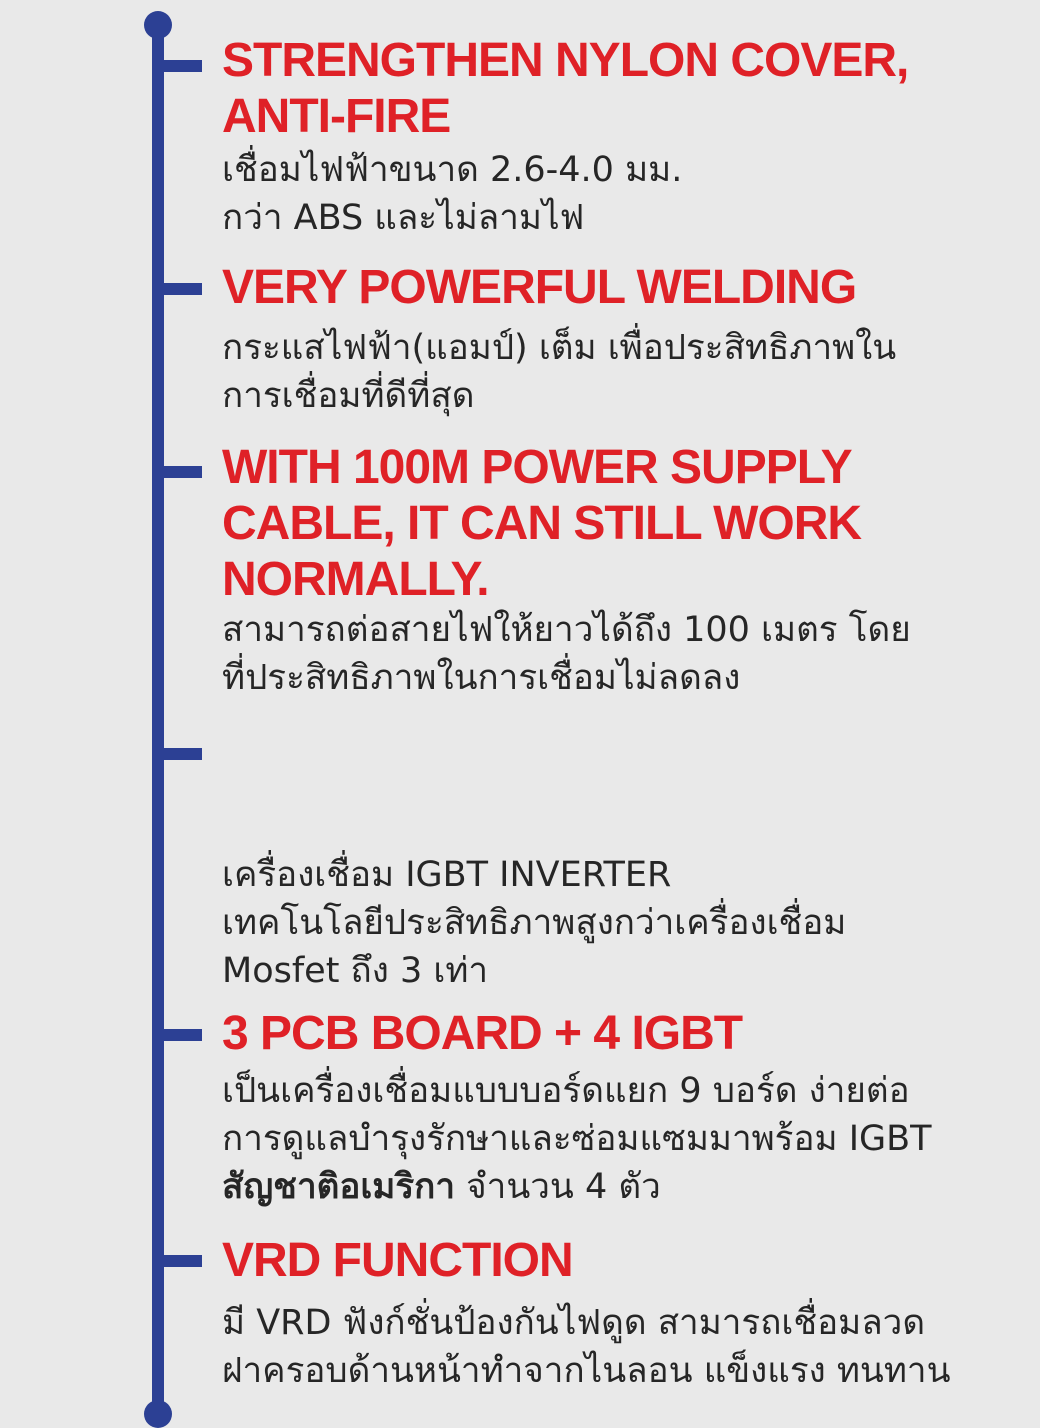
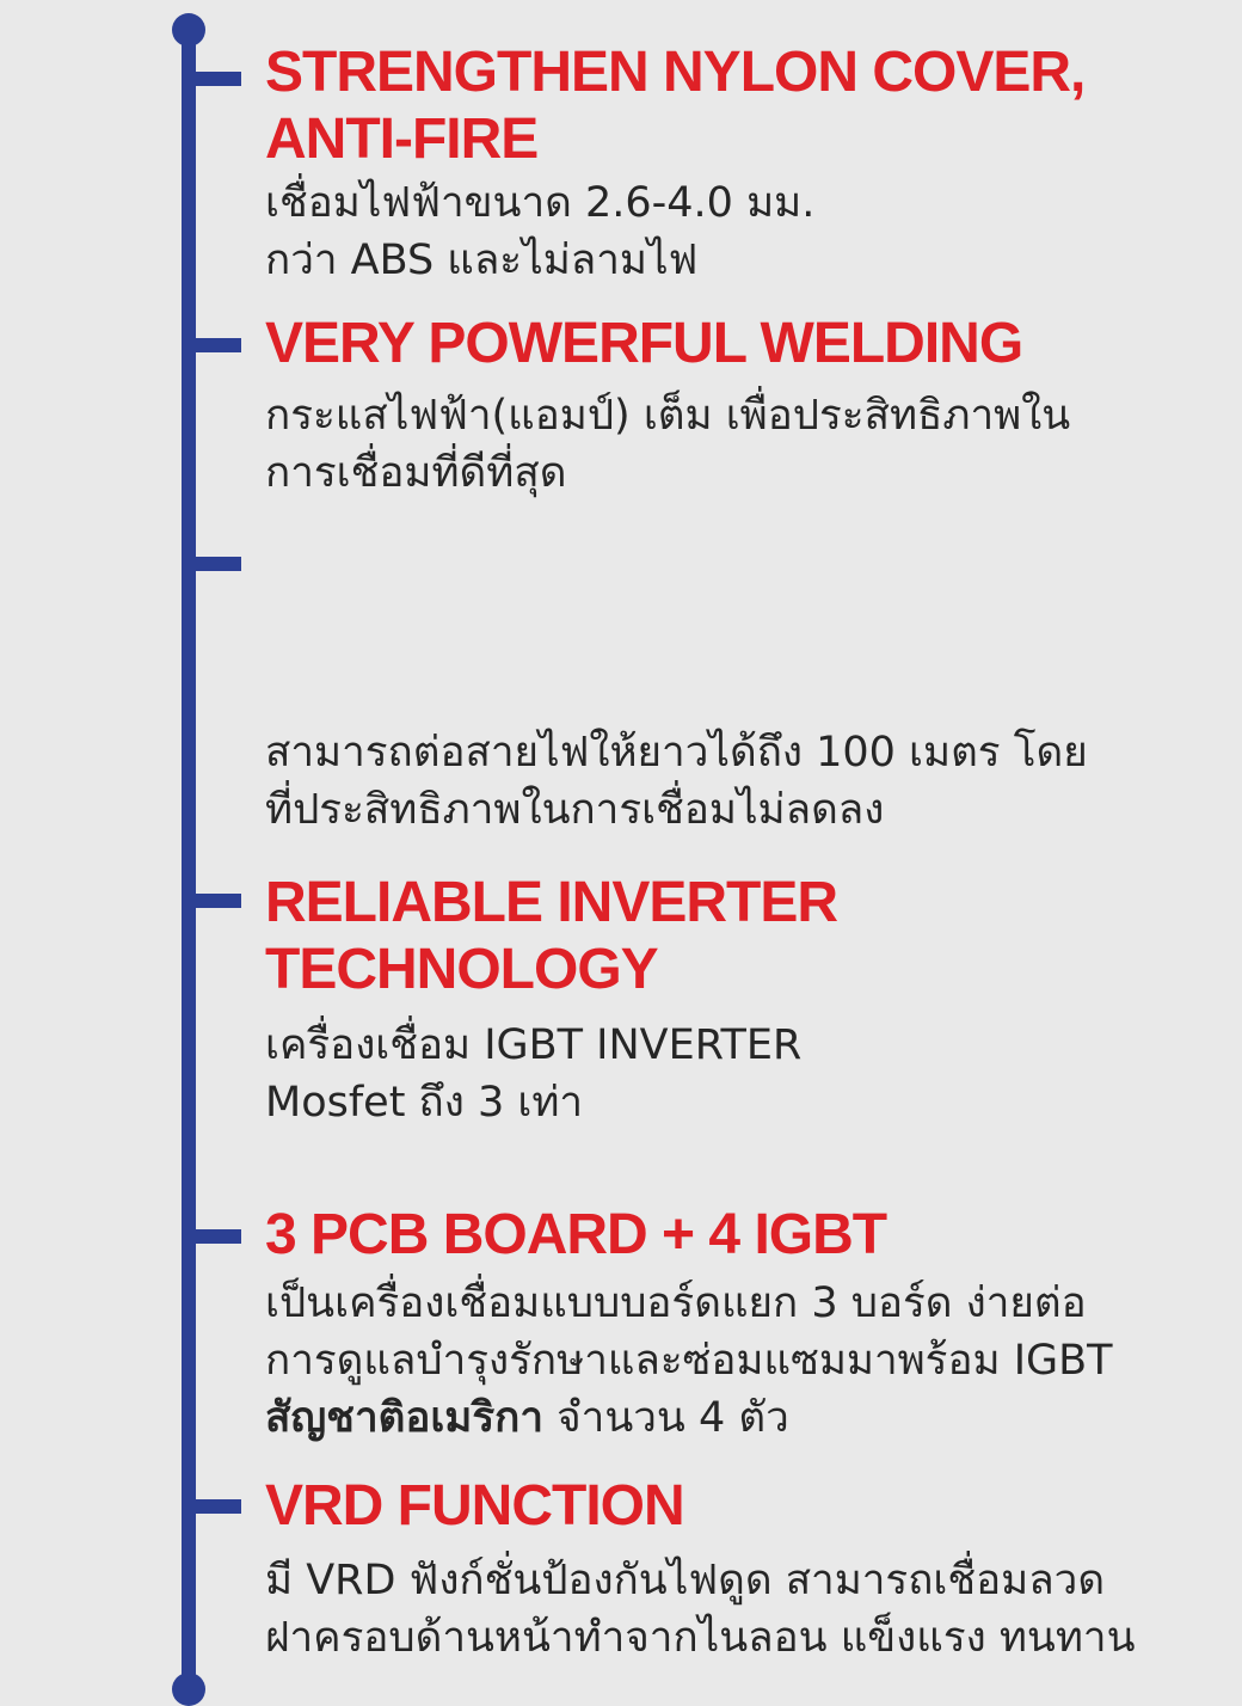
  STRENGTHEN NYLON COVER,
  ANTI-FIRE
  เชื่อมไฟฟ้าขนาด 2.6-4.0 มม.
  กว่า ABS และไม่ลามไฟ
  VERY POWERFUL WELDING
  กระแสไฟฟ้า(แอมป์) เต็ม เพื่อประสิทธิภาพใน
  การเชื่อมที่ดีที่สุด
- WITH 100M POWER SUPPLY
- CABLE, IT CAN STILL WORK
- NORMALLY.
  สามารถต่อสายไฟให้ยาวได้ถึง 100 เมตร โดย
  ที่ประสิทธิภาพในการเชื่อมไม่ลดลง
+ RELIABLE INVERTER
+ TECHNOLOGY
  เครื่องเชื่อม IGBT INVERTER
- เทคโนโลยีประสิทธิภาพสูงกว่าเครื่องเชื่อม
  Mosfet ถึง 3 เท่า
  3 PCB BOARD + 4 IGBT
- เป็นเครื่องเชื่อมแบบบอร์ดแยก 9 บอร์ด ง่ายต่อ
+ เป็นเครื่องเชื่อมแบบบอร์ดแยก 3 บอร์ด ง่ายต่อ
  การดูแลบำรุงรักษาและซ่อมแซมมาพร้อม IGBT
  สัญชาติอเมริกา จำนวน 4 ตัว
  VRD FUNCTION
  มี VRD ฟังก์ชั่นป้องกันไฟดูด สามารถเชื่อมลวด
  ฝาครอบด้านหน้าทำจากไนลอน แข็งแรง ทนทาน
